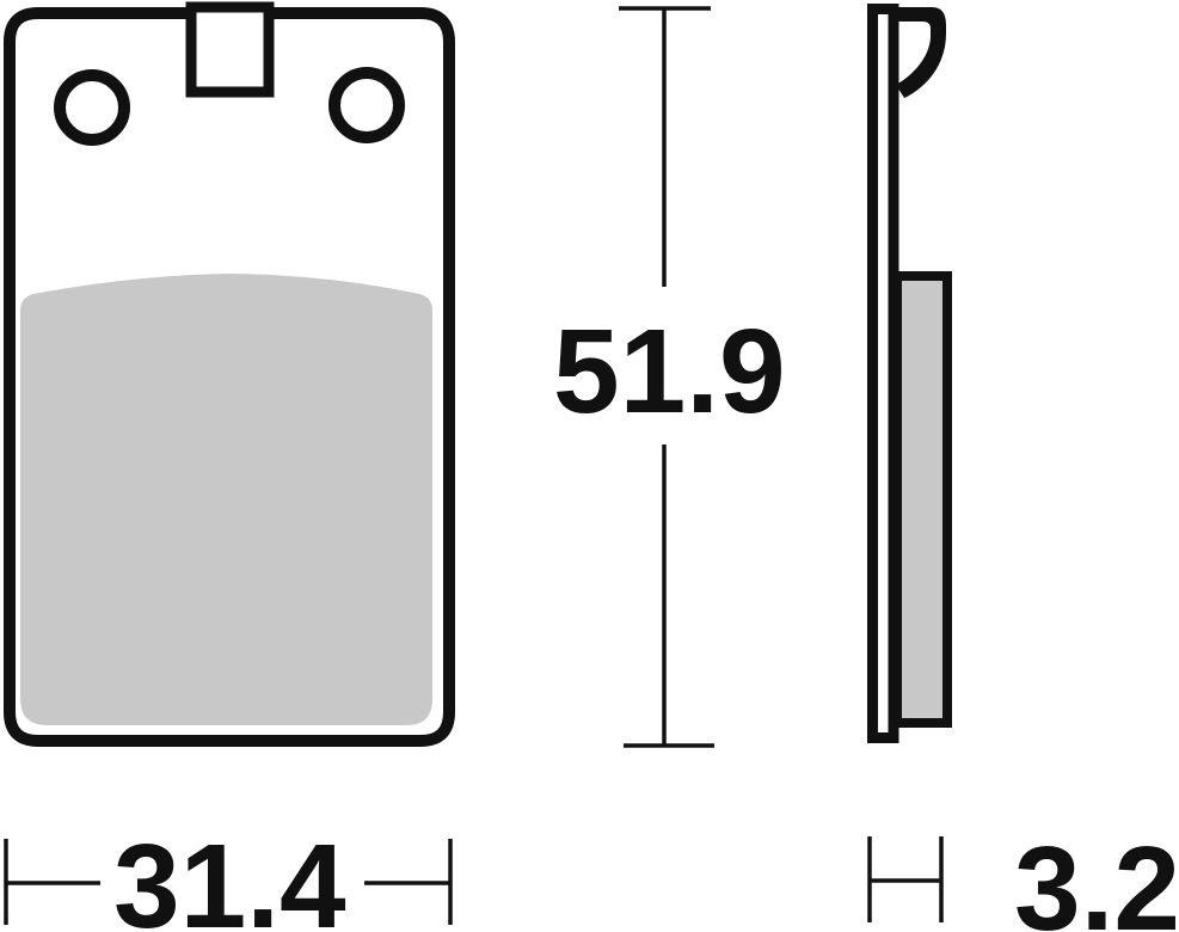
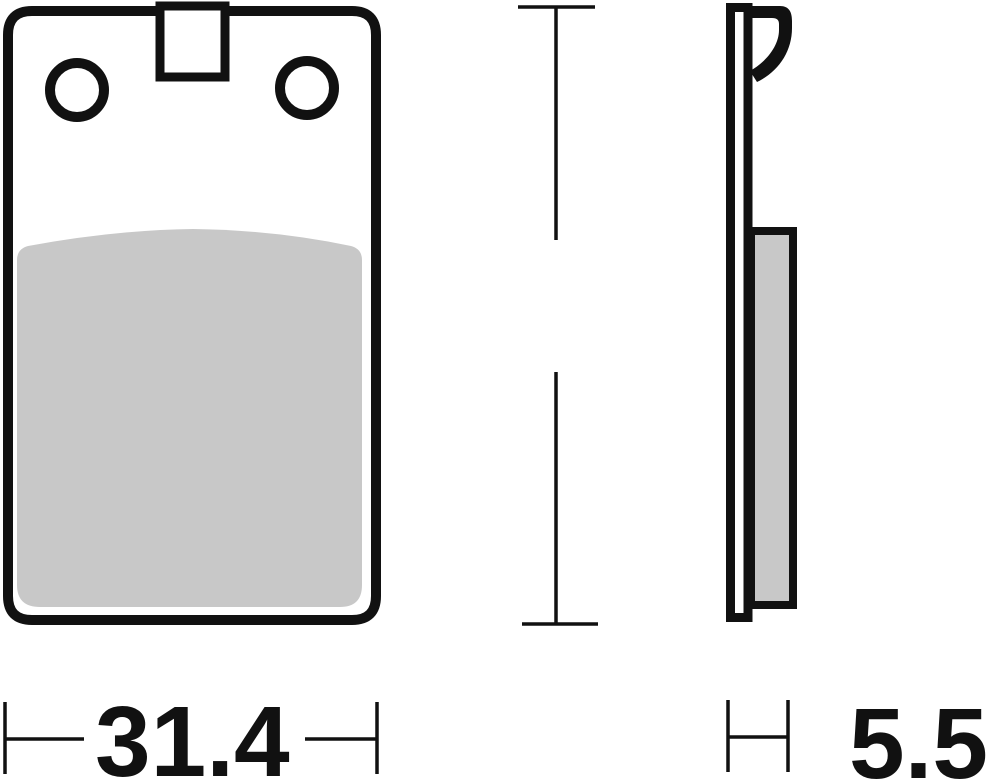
  31.4
- 51.9
- 3.2
+ 5.5
